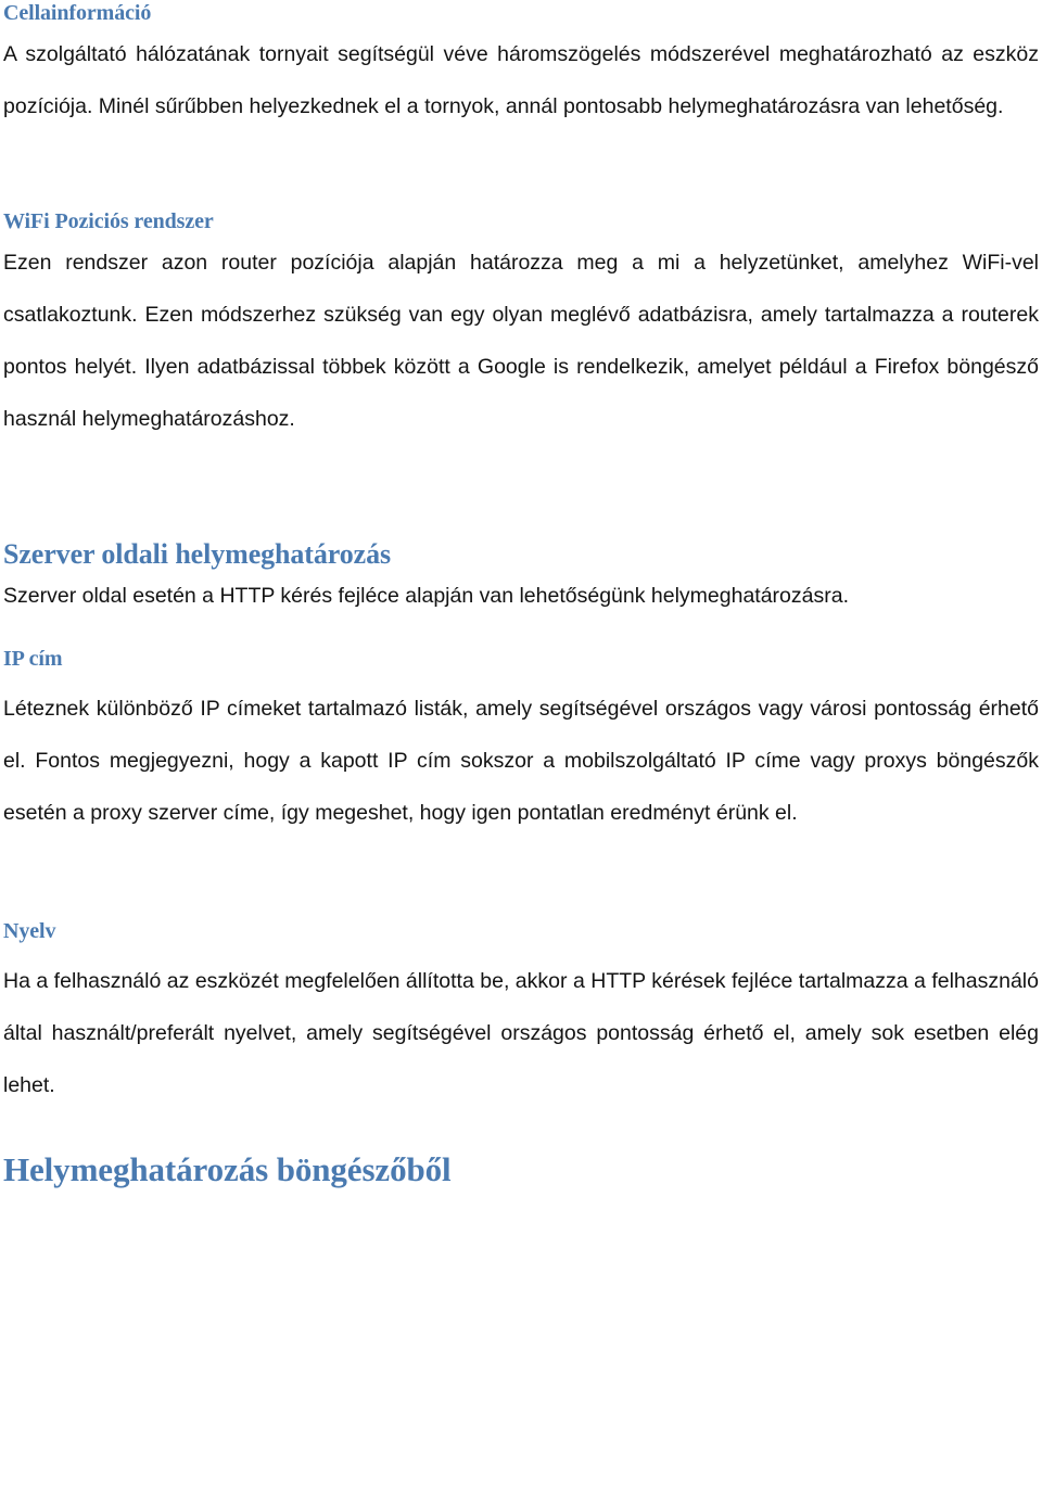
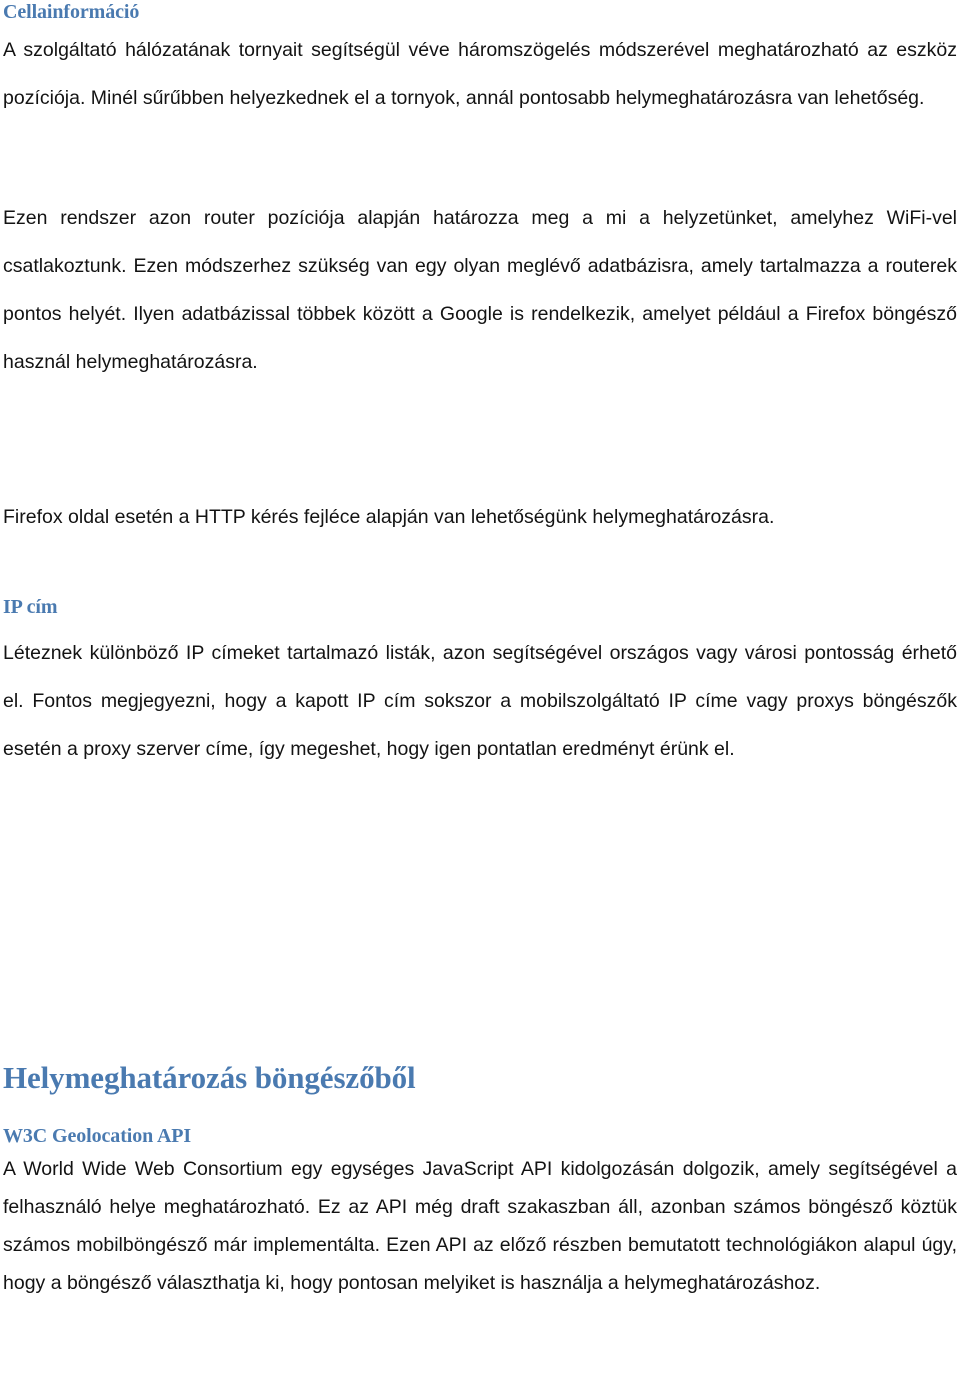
  Cellainformáció
  A szolgáltató hálózatának tornyait segítségül véve háromszögelés módszerével meghatározható az eszköz pozíciója. Minél sűrűbben helyezkednek el a tornyok, annál pontosabb helymeghatározásra van lehetőség.
- WiFi Poziciós rendszer
- Ezen rendszer azon router pozíciója alapján határozza meg a mi a helyzetünket, amelyhez WiFi-vel csatlakoztunk. Ezen módszerhez szükség van egy olyan meglévő adatbázisra, amely tartalmazza a routerek pontos helyét. Ilyen adatbázissal többek között a Google is rendelkezik, amelyet például a Firefox böngésző használ helymeghatározáshoz.
+ Ezen rendszer azon router pozíciója alapján határozza meg a mi a helyzetünket, amelyhez WiFi-vel csatlakoztunk. Ezen módszerhez szükség van egy olyan meglévő adatbázisra, amely tartalmazza a routerek pontos helyét. Ilyen adatbázissal többek között a Google is rendelkezik, amelyet például a Firefox böngésző használ helymeghatározásra.
- Szerver oldali helymeghatározás
- Szerver oldal esetén a HTTP kérés fejléce alapján van lehetőségünk helymeghatározásra.
+ Firefox oldal esetén a HTTP kérés fejléce alapján van lehetőségünk helymeghatározásra.
  IP cím
- Léteznek különböző IP címeket tartalmazó listák, amely segítségével országos vagy városi pontosság érhető el. Fontos megjegyezni, hogy a kapott IP cím sokszor a mobilszolgáltató IP címe vagy proxys böngészők esetén a proxy szerver címe, így megeshet, hogy igen pontatlan eredményt érünk el.
+ Léteznek különböző IP címeket tartalmazó listák, azon segítségével országos vagy városi pontosság érhető el. Fontos megjegyezni, hogy a kapott IP cím sokszor a mobilszolgáltató IP címe vagy proxys böngészők esetén a proxy szerver címe, így megeshet, hogy igen pontatlan eredményt érünk el.
- Nyelv
- Ha a felhasználó az eszközét megfelelően állította be, akkor a HTTP kérések fejléce tartalmazza a felhasználó által használt/preferált nyelvet, amely segítségével országos pontosság érhető el, amely sok esetben elég lehet.
  Helymeghatározás böngészőből
+ W3C Geolocation API
+ A World Wide Web Consortium egy egységes JavaScript API kidolgozásán dolgozik, amely segítségével a felhasználó helye meghatározható. Ez az API még draft szakaszban áll, azonban számos böngésző köztük számos mobilböngésző már implementálta. Ezen API az előző részben bemutatott technológiákon alapul úgy, hogy a böngésző választhatja ki, hogy pontosan melyiket is használja a helymeghatározáshoz.
